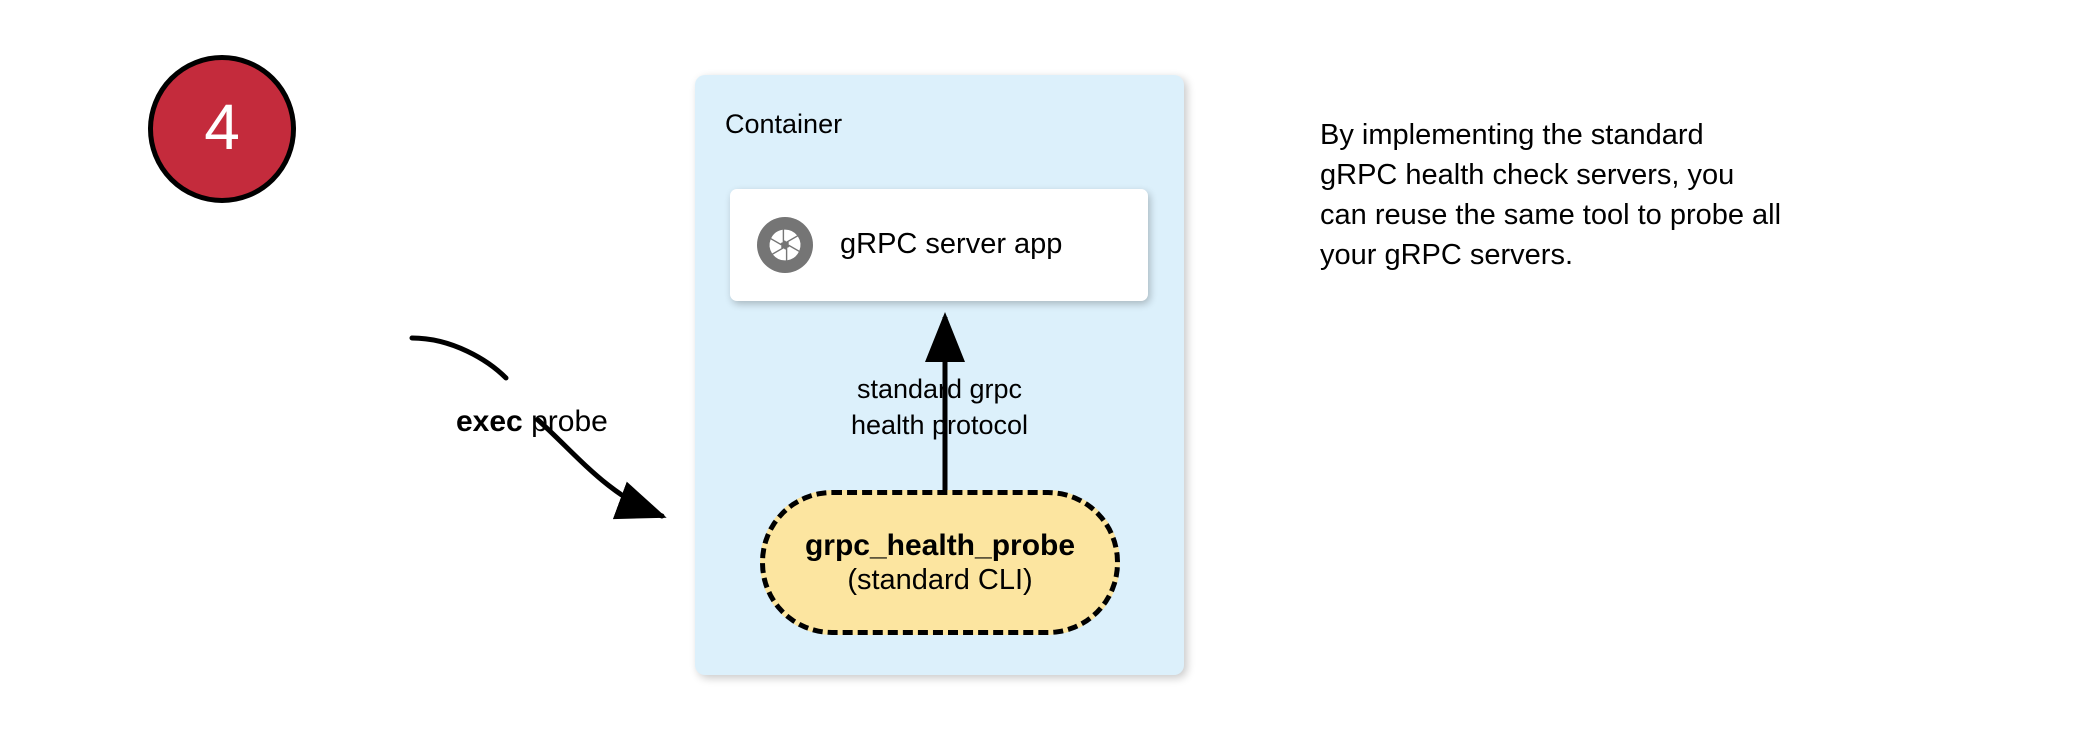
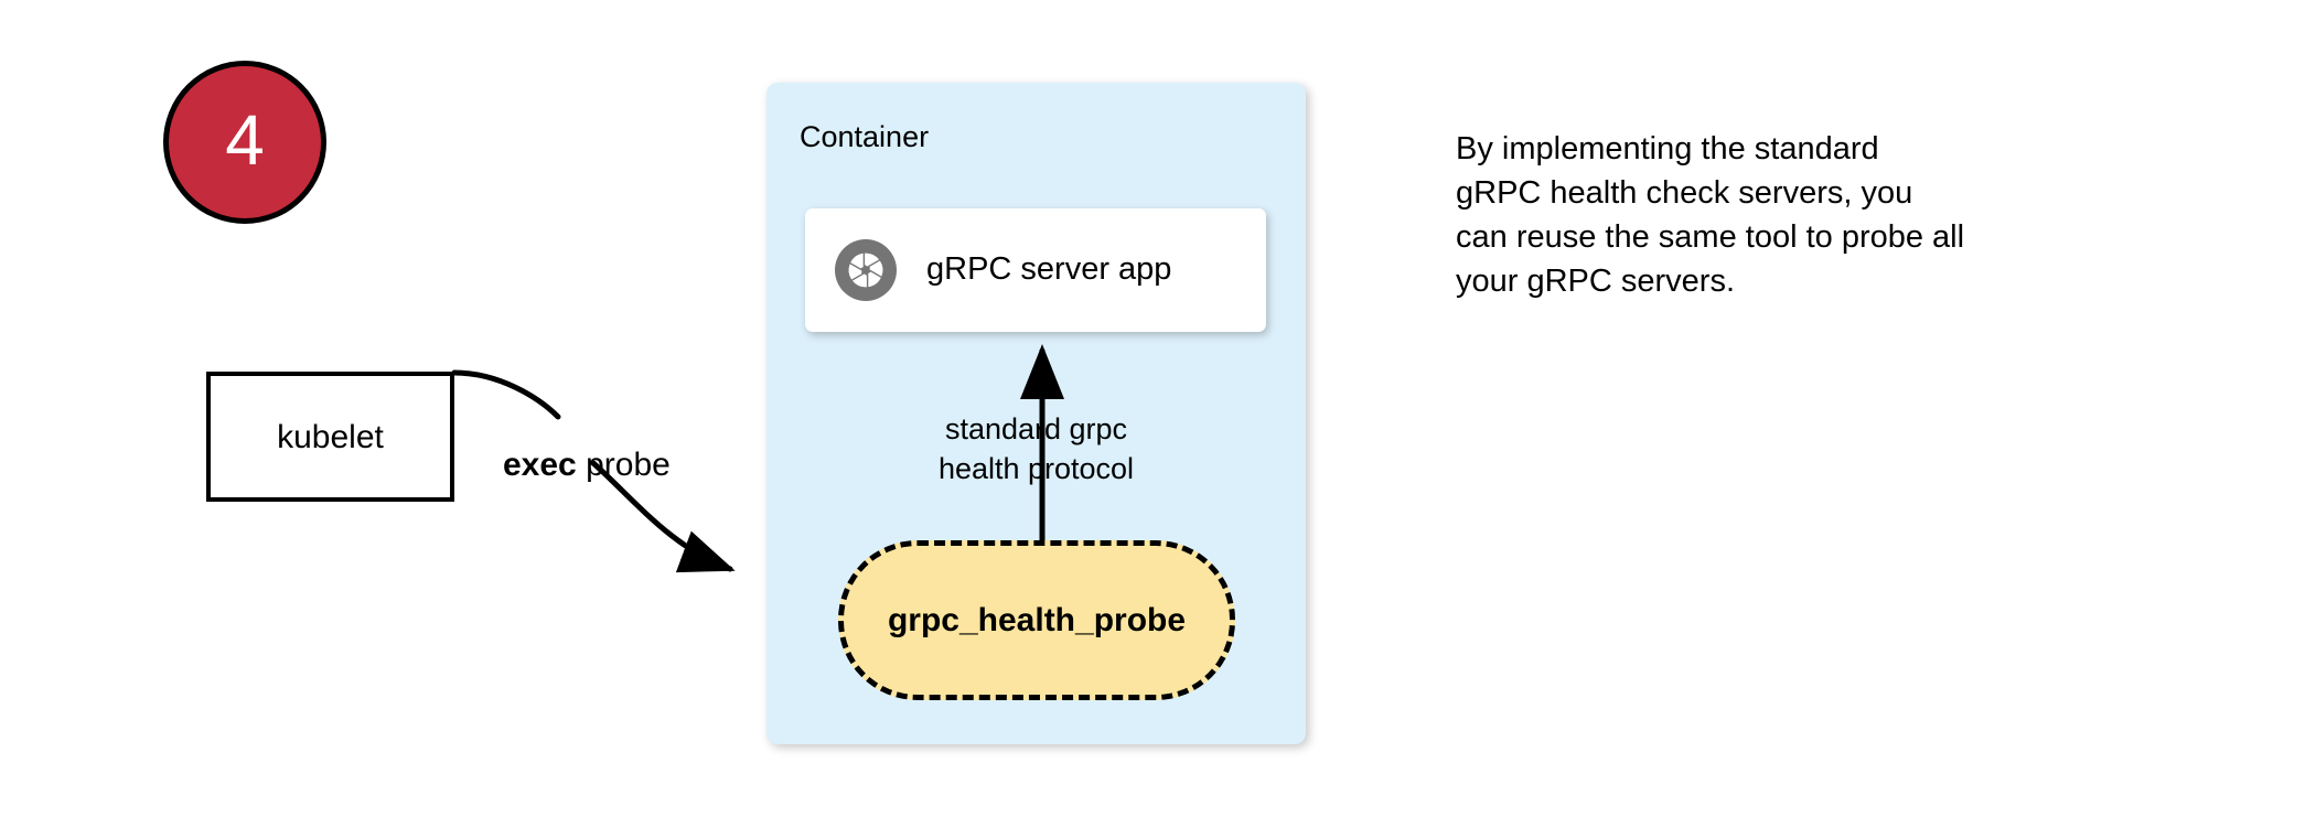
  4
+ kubelet
  exec probe
  Container
  gRPC server app
  standard grpc
  health protocol
  grpc_health_probe
- (standard CLI)
  By implementing the standard
  gRPC health check servers, you
  can reuse the same tool to probe all
  your gRPC servers.
